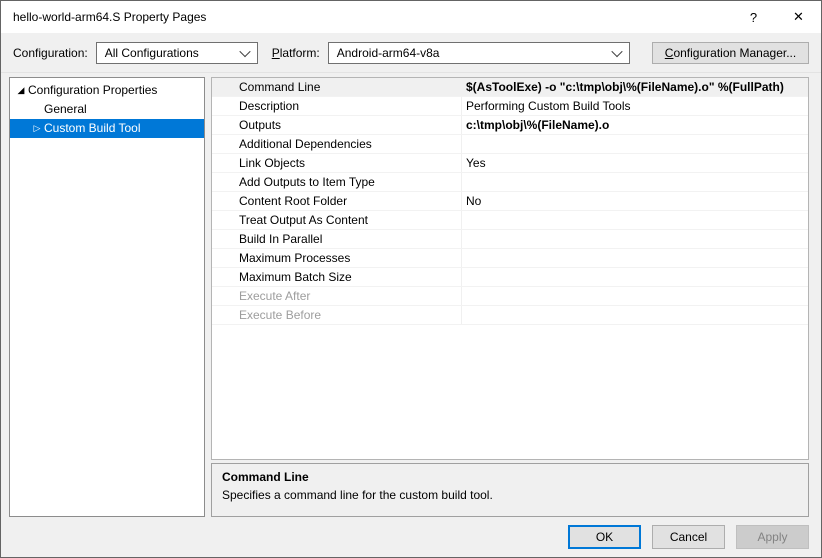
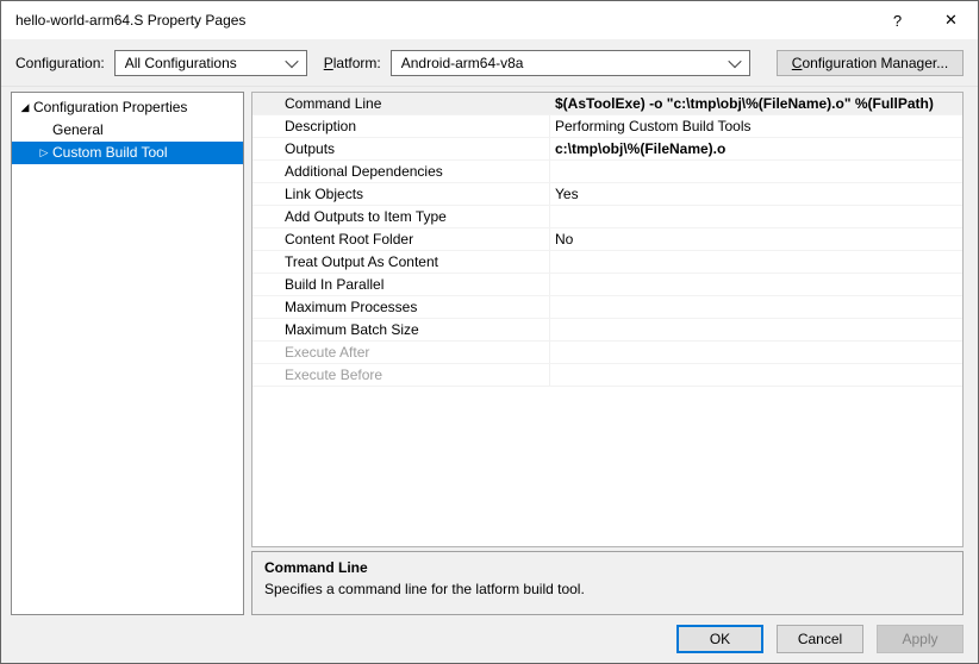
  hello-world-arm64.S Property Pages
  ?
  ✕
  Configuration:
  All Configurations
  Platform:
  Android-arm64-v8a
  Configuration Manager...
  ◢
  Configuration Properties
  General
  ▷
  Custom Build Tool
  Command Line
  $(AsToolExe) -o "c:\tmp\obj\%(FileName).o" %(FullPath)
  Description
  Performing Custom Build Tools
  Outputs
  c:\tmp\obj\%(FileName).o
  Additional Dependencies
  Link Objects
  Yes
  Add Outputs to Item Type
  Content Root Folder
  No
  Treat Output As Content
  Build In Parallel
  Maximum Processes
  Maximum Batch Size
  Execute After
  Execute Before
  Command Line
- Specifies a command line for the custom build tool.
+ Specifies a command line for the latform build tool.
  OK
  Cancel
  Apply
